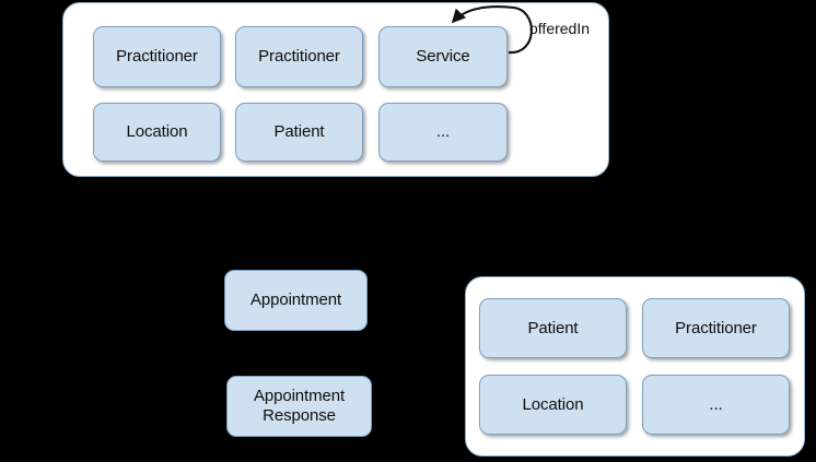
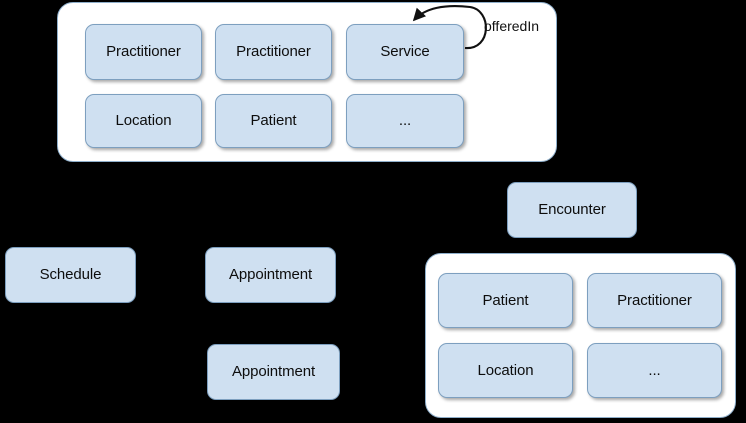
  Practitioner
  Practitioner
  Service
  Location
  Patient
  ...
  offeredIn
+ Encounter
+ Schedule
  Appointment
  Appointment
- Response
  Patient
  Practitioner
  Location
  ...
